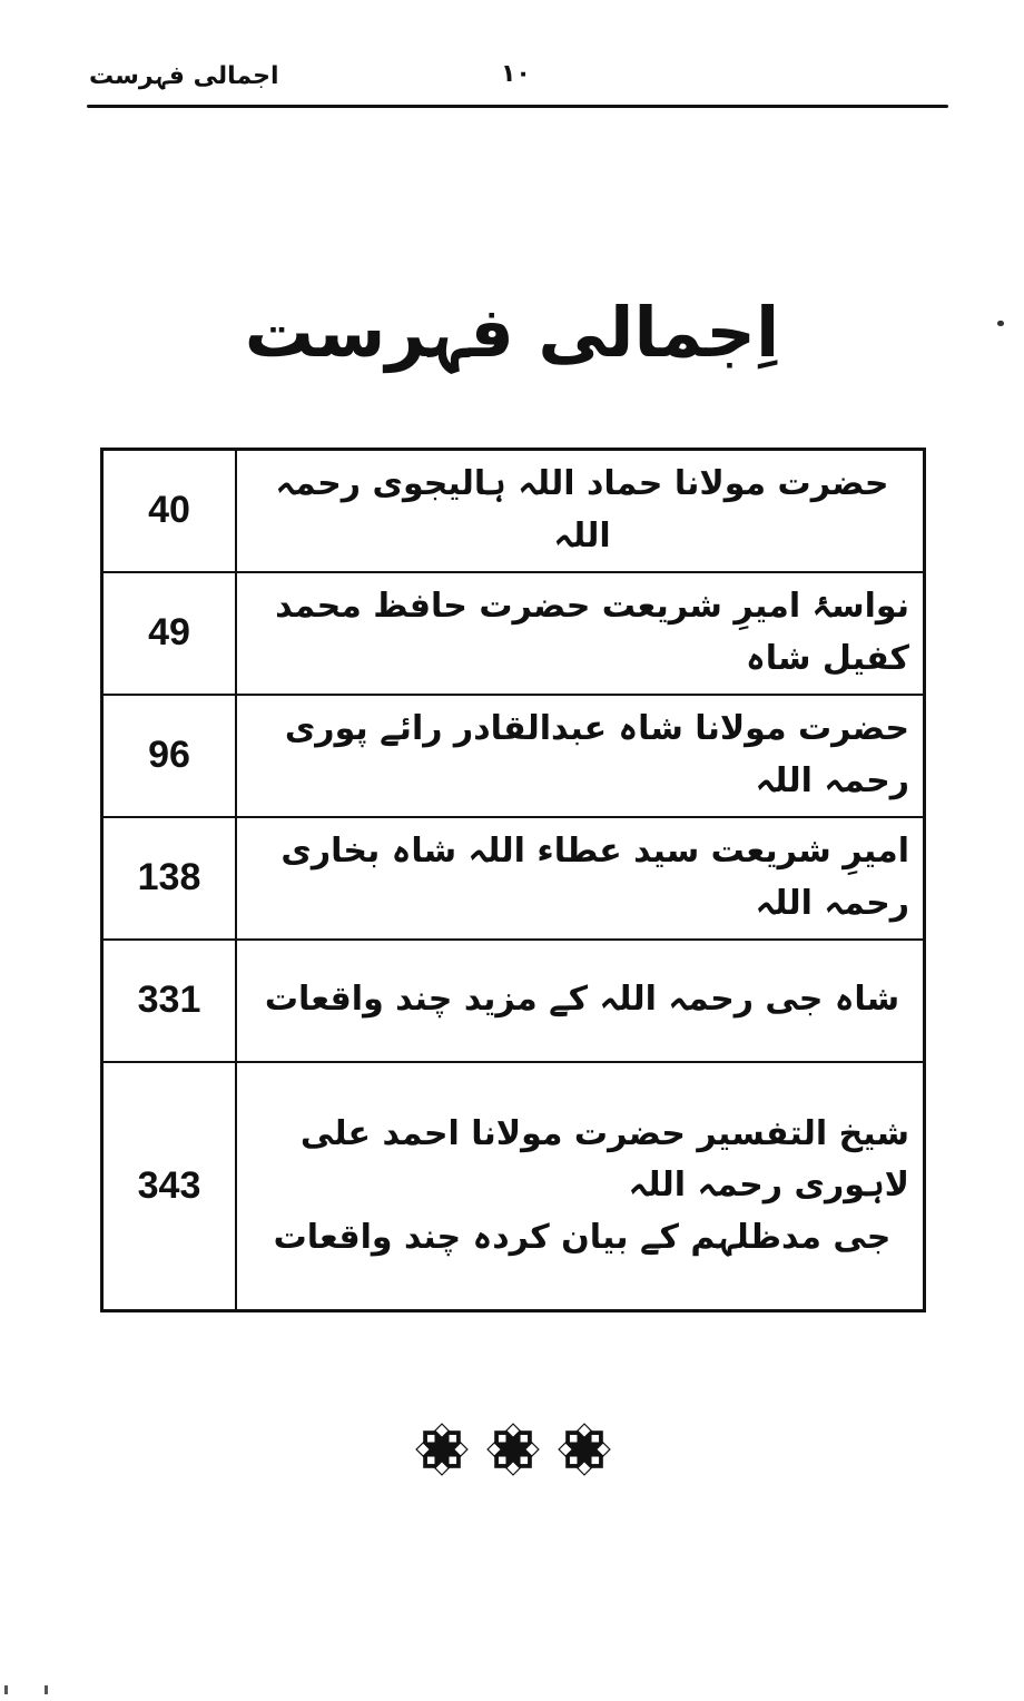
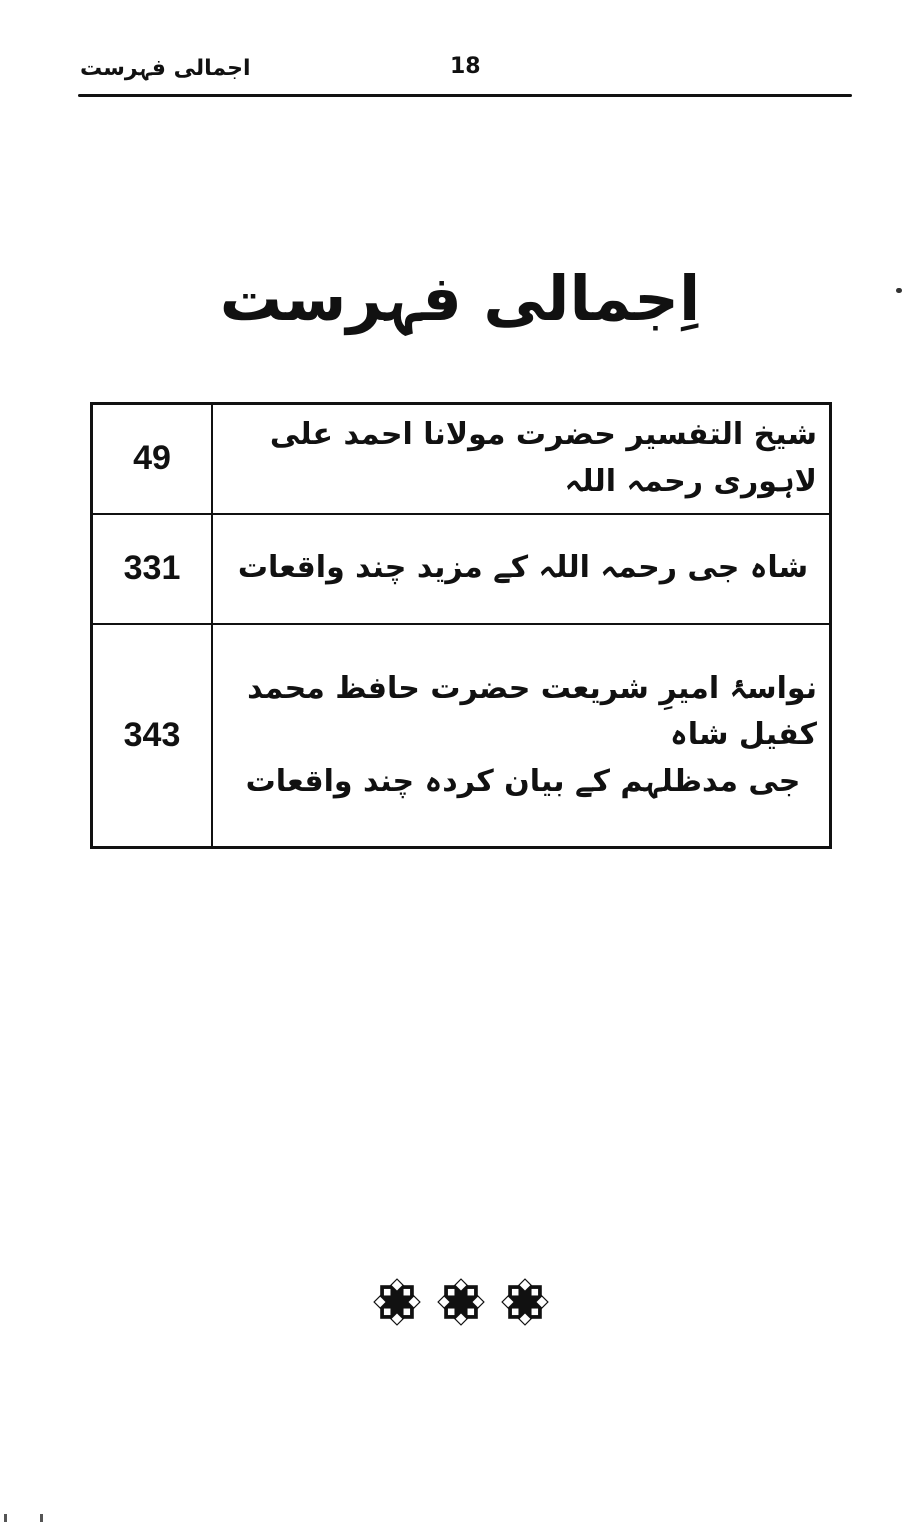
  اجمالی فہرست
- ۱۰
+ 18
  اِجمالی فہرست
- 40	حضرت مولانا حماد اللہ ہالیجوی رحمہ اللہ
- 49	نواسۂ امیرِ شریعت حضرت حافظ محمد کفیل شاہ
+ 49	شیخ التفسیر حضرت مولانا احمد علی لاہوری رحمہ اللہ
- 96	حضرت مولانا شاہ عبدالقادر رائے پوری رحمہ اللہ
- 138	امیرِ شریعت سید عطاء اللہ شاہ بخاری رحمہ اللہ
  331	شاہ جی رحمہ اللہ کے مزید چند واقعات
- 343	شیخ التفسیر حضرت مولانا احمد علی لاہوری رحمہ اللہ جی مدظلہم کے بیان کردہ چند واقعات
+ 343	نواسۂ امیرِ شریعت حضرت حافظ محمد کفیل شاہ جی مدظلہم کے بیان کردہ چند واقعات
